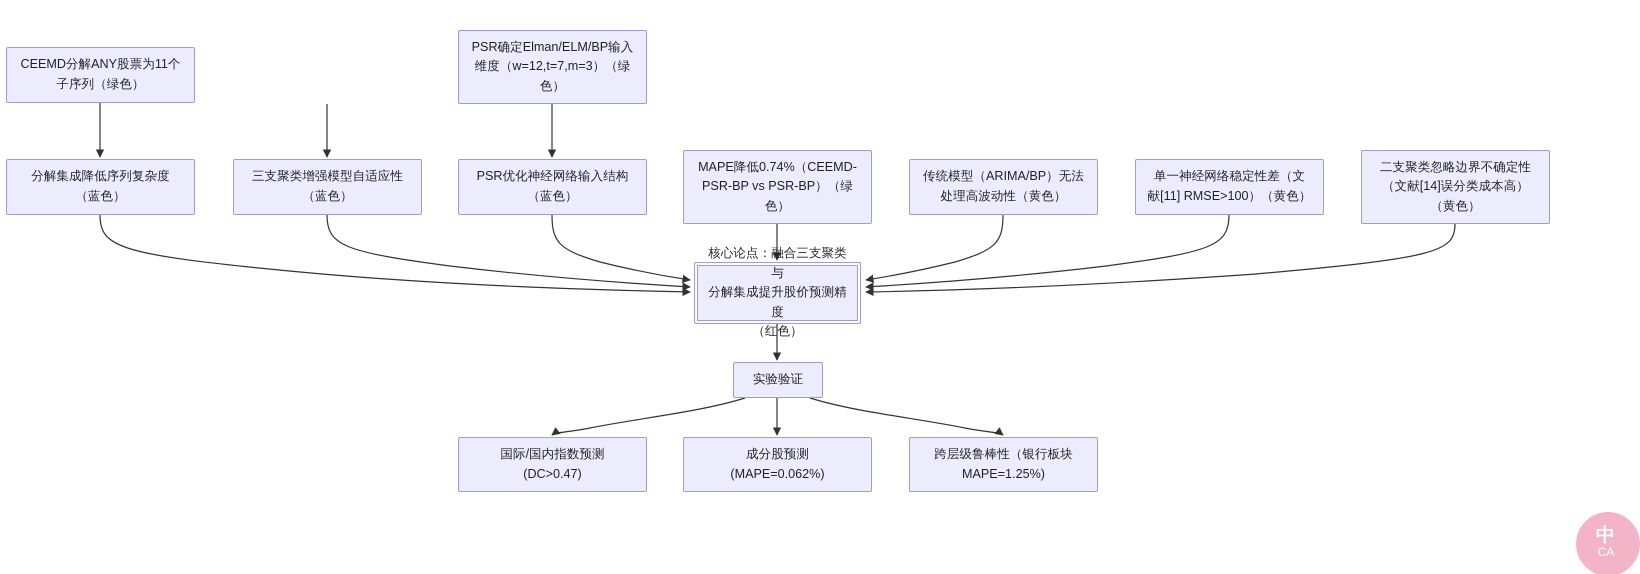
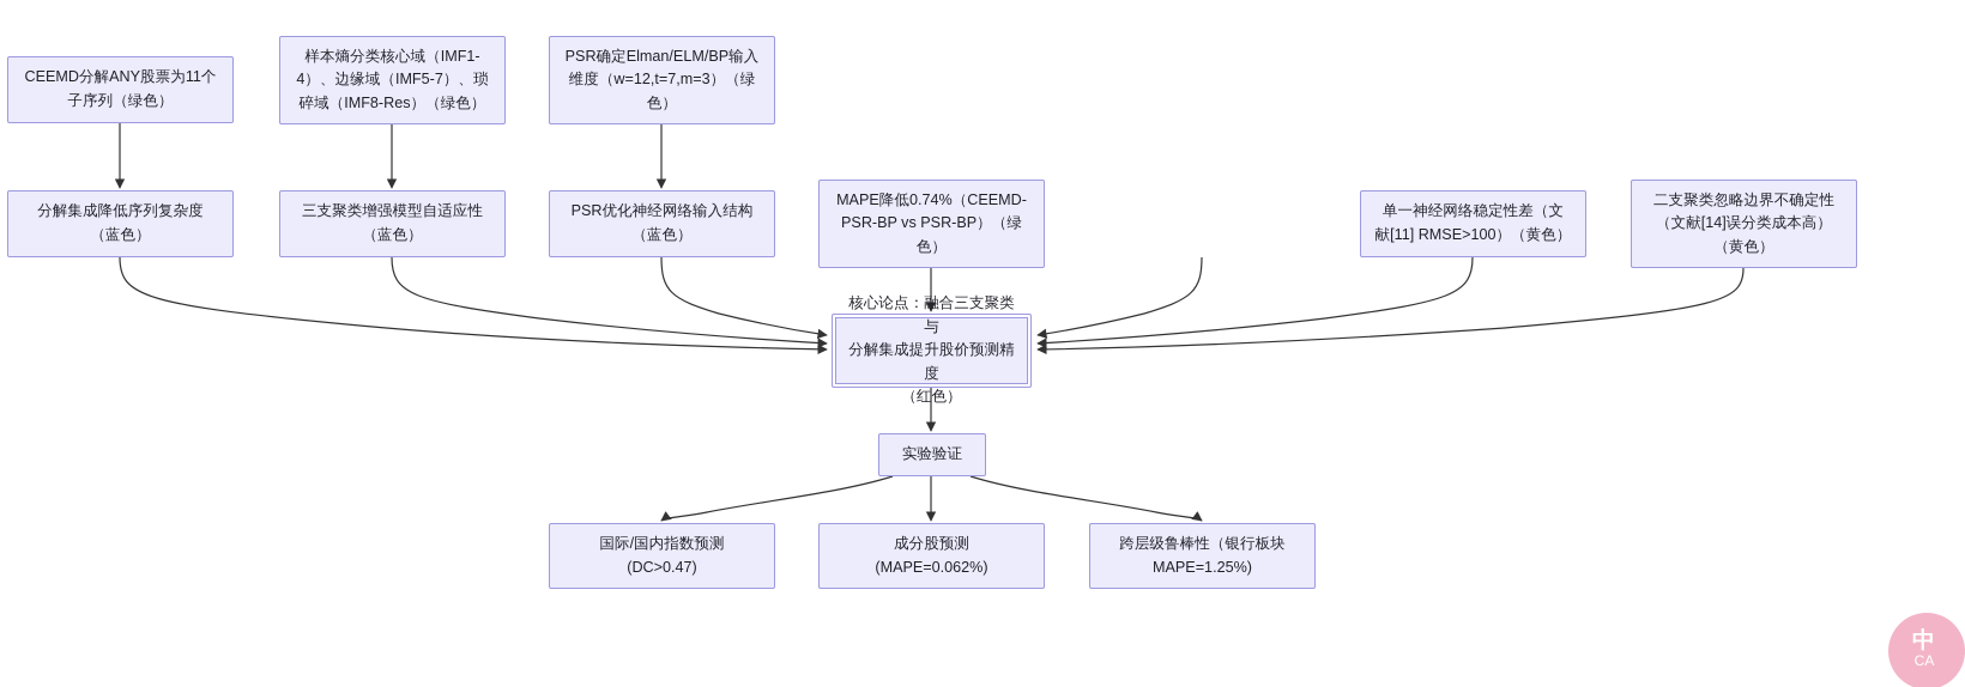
  CEEMD分解ANY股票为11个
  子序列（绿色）
+ 样本熵分类核心域（IMF1-
+ 4）、边缘域（IMF5-7）、琐
+ 碎域（IMF8-Res）（绿色）
  PSR确定Elman/ELM/BP输入
  维度（w=12,t=7,m=3）（绿
  色）
  分解集成降低序列复杂度
  （蓝色）
  三支聚类增强模型自适应性
  （蓝色）
  PSR优化神经网络输入结构
  （蓝色）
  MAPE降低0.74%（CEEMD-
  PSR-BP vs PSR-BP）（绿
  色）
- 传统模型（ARIMA/BP）无法
- 处理高波动性（黄色）
  单一神经网络稳定性差（文
  献[11] RMSE>100）（黄色）
  二支聚类忽略边界不确定性
  （文献[14]误分类成本高）
  （黄色）
  核心论点：融合三支聚类与
  分解集成提升股价预测精度
  （红色）
  实验验证
  国际/国内指数预测
  (DC>0.47)
  成分股预测
  (MAPE=0.062%)
  跨层级鲁棒性（银行板块
  MAPE=1.25%)
  中
  CA
